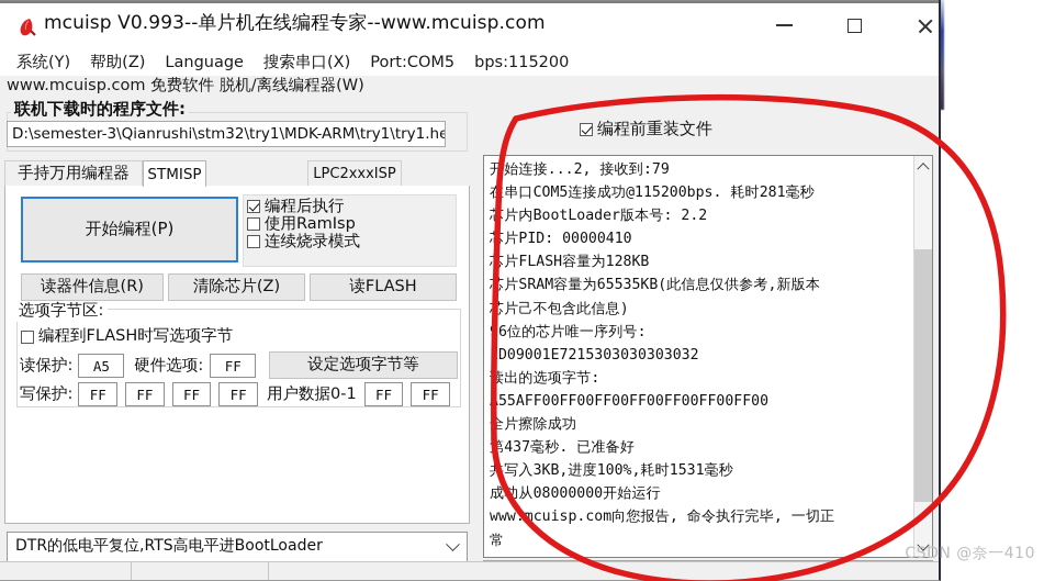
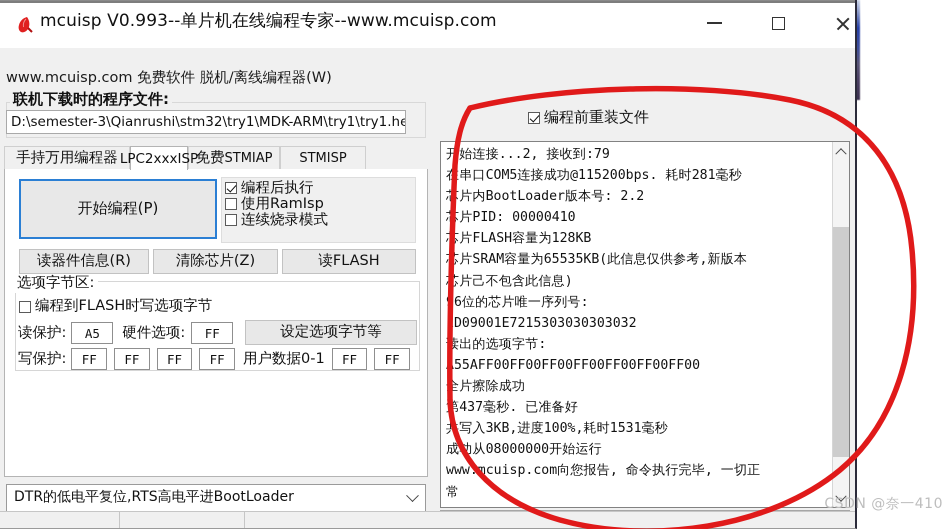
  mcuisp V0.993--单片机在线编程专家--www.mcuisp.com
- 系统(Y)
- 帮助(Z)
- Language
- 搜索串口(X)
- Port:COM5
- bps:115200
  www.mcuisp.com 免费软件 脱机/离线编程器(W)
  联机下载时的程序文件:
  D:\semester-3\Qianrushi\stm32\try1\MDK-ARM\try1\try1.he
  手持万用编程器
- STMISP
+ LPC2xxxISP
+ 免费
+ STMIAP
- LPC2xxxISP
+ STMISP
  开始编程(P)
  编程后执行
  使用RamIsp
  连续烧录模式
  读器件信息(R)
  清除芯片(Z)
  读FLASH
  选项字节区:
  编程到FLASH时写选项字节
  读保护:
  A5
  硬件选项:
  FF
  设定选项字节等
  写保护:
  FF
  FF
  FF
  FF
  用户数据0-1
  FF
  FF
  DTR的低电平复位,RTS高电平进BootLoader
  编程前重装文件
  开始连接...2, 接收到:79
  串口COM5连接成功@115200bps. 耗时281毫秒
  片内BootLoader版本号: 2.2
  片PID: 00000410
  片FLASH容量为128KB
  片SRAM容量为65535KB(此信息仅供参考,新版本
  片己不包含此信息)
  6位的芯片唯一序列号:
  D09001E7215303030303032
  读出的选项字节:
  55AFF00FF00FF00FF00FF00FF00FF00
  片擦除成功
  437毫秒. 已准备好
  写入3KB,进度100%,耗时1531毫秒
  成从08000000开始运行
  www.mcuisp.com向您报告, 命令执行完毕, 一切正
  常
  CSDN @奈一410
